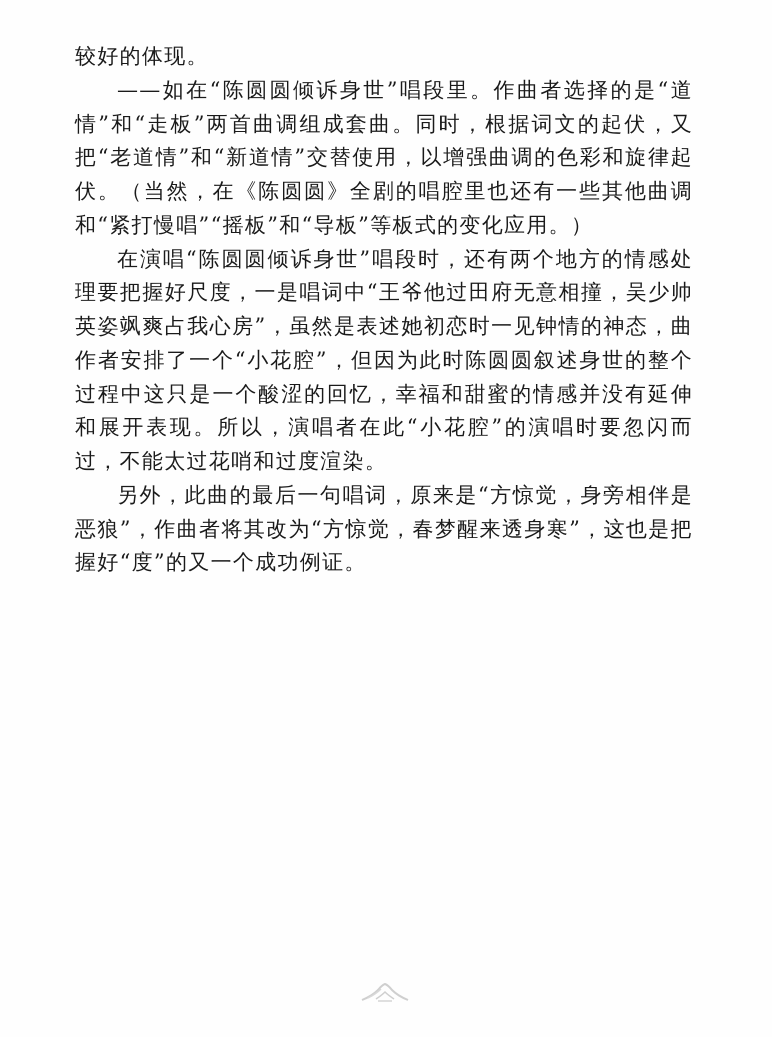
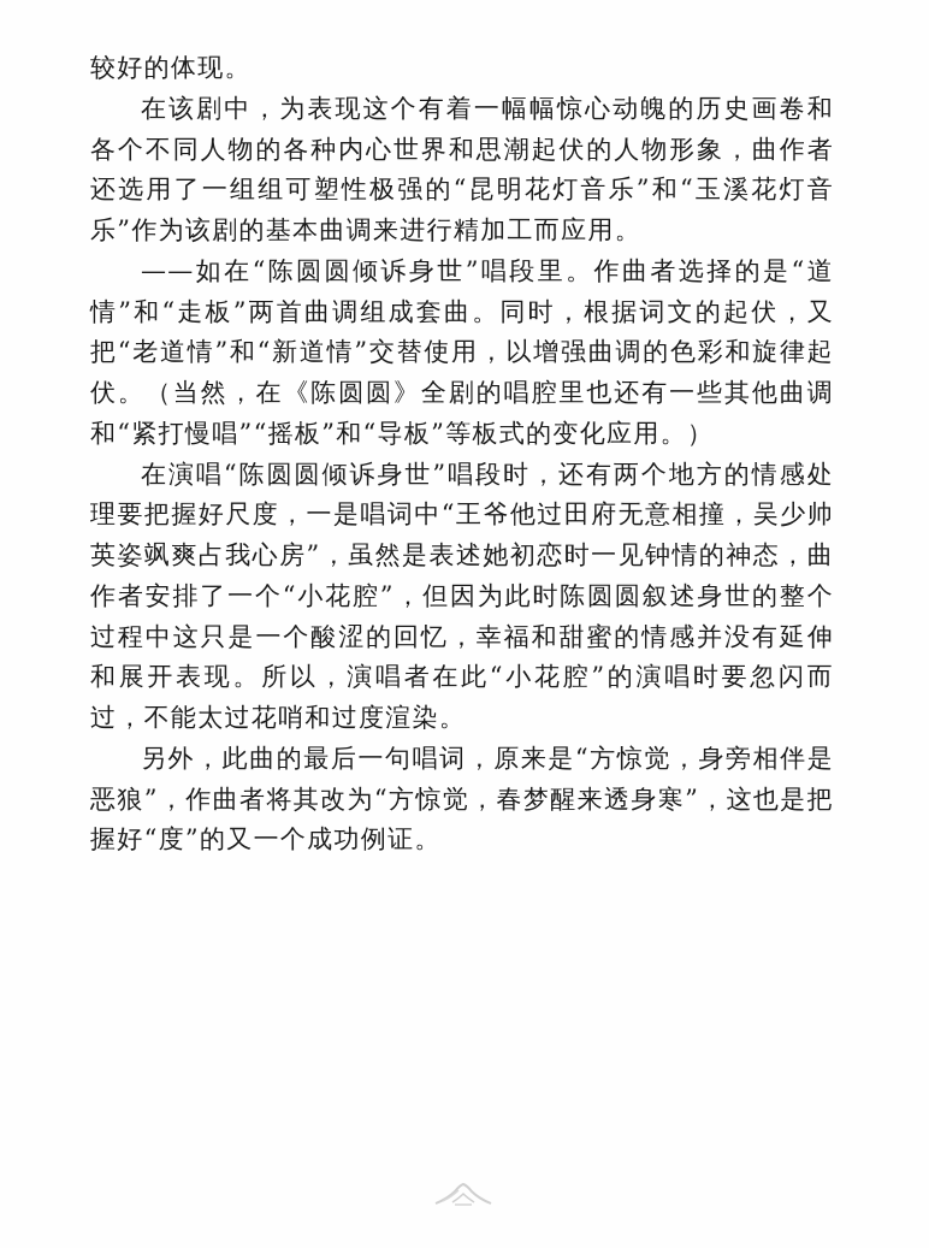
  较好的体现。
+ 在该剧中，为表现这个有着一幅幅惊心动魄的历史画卷和各个不同人物的各种内心世界和思潮起伏的人物形象，曲作者还选用了一组组可塑性极强的“昆明花灯音乐”和“玉溪花灯音乐”作为该剧的基本曲调来进行精加工而应用。
  ——如在“陈圆圆倾诉身世”唱段里。作曲者选择的是“道情”和“走板”两首曲调组成套曲。同时，根据词文的起伏，又把“老道情”和“新道情”交替使用，以增强曲调的色彩和旋律起伏。（当然，在《陈圆圆》全剧的唱腔里也还有一些其他曲调和“紧打慢唱”“摇板”和“导板”等板式的变化应用。）
  在演唱“陈圆圆倾诉身世”唱段时，还有两个地方的情感处理要把握好尺度，一是唱词中“王爷他过田府无意相撞，吴少帅英姿飒爽占我心房”，虽然是表述她初恋时一见钟情的神态，曲作者安排了一个“小花腔”，但因为此时陈圆圆叙述身世的整个过程中这只是一个酸涩的回忆，幸福和甜蜜的情感并没有延伸和展开表现。所以，演唱者在此“小花腔”的演唱时要忽闪而过，不能太过花哨和过度渲染。
  另外，此曲的最后一句唱词，原来是“方惊觉，身旁相伴是恶狼”，作曲者将其改为“方惊觉，春梦醒来透身寒”，这也是把握好“度”的又一个成功例证。
